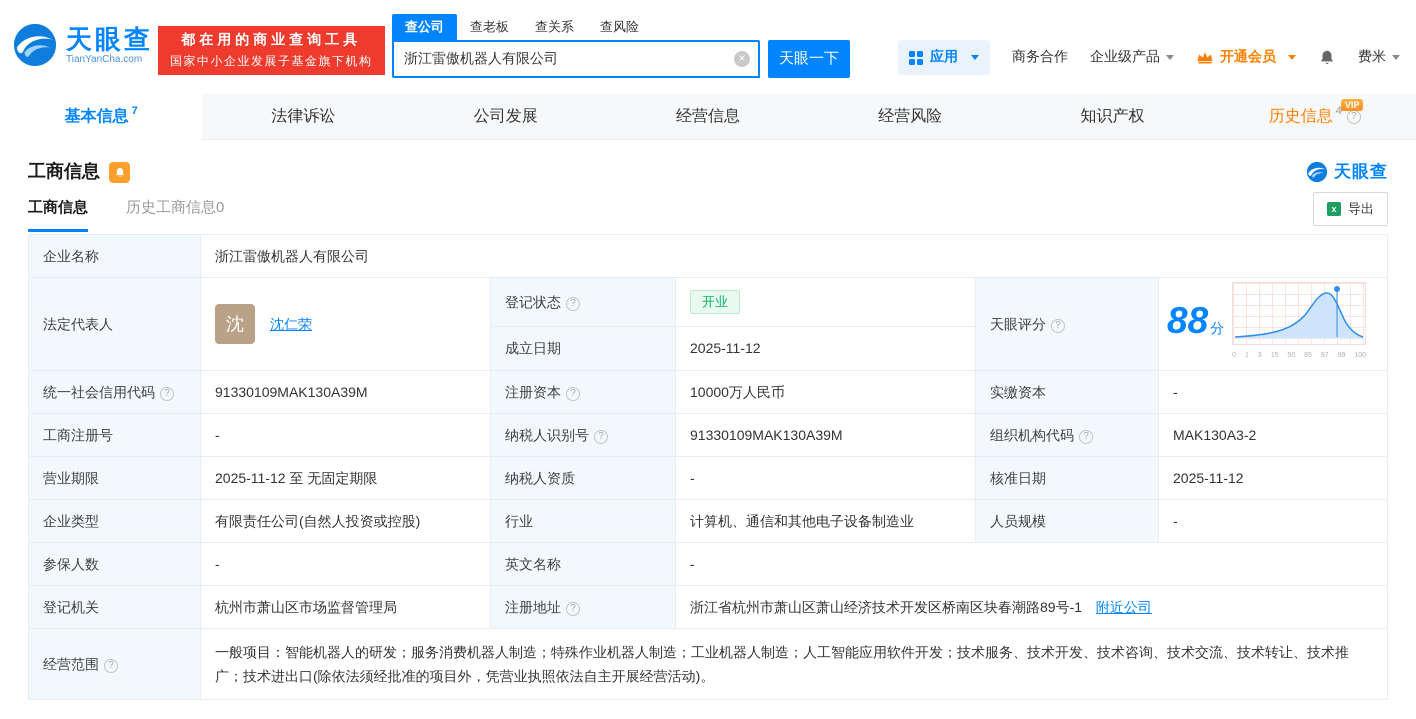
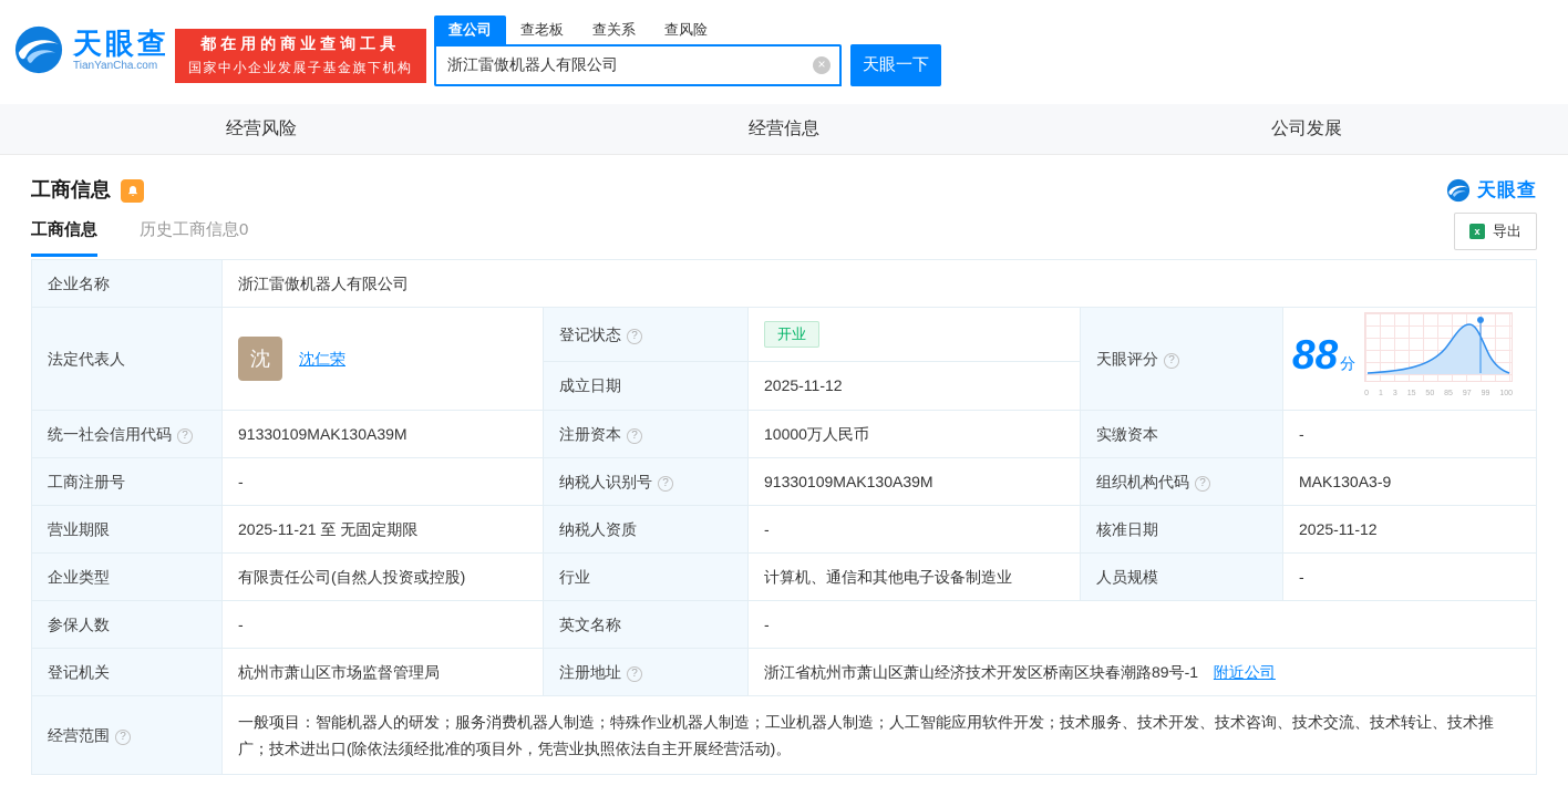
  天眼查
  TianYanCha.com
  都在用的商业查询工具
  国家中小企业发展子基金旗下机构
  查公司
  查老板
  查关系
  查风险
  浙江雷傲机器人有限公司
  天眼一下
- 应用
- 商务合作
- 企业级产品
- 开通会员
- 费米
- 基本信息
- 7
- 法律诉讼
- 公司发展
+ 经营风险
  经营信息
- 经营风险
+ 公司发展
- 知识产权
- VIP
- 历史信息
- 4
  工商信息
  天眼查
  工商信息
  历史工商信息0
  导出
  企业名称	浙江雷傲机器人有限公司
  成立日期	2025-11-12
  统一社会信用代码	91330109MAK130A39M	注册资本	10000万人民币	实缴资本	-
- 工商注册号	-	纳税人识别号	91330109MAK130A39M	组织机构代码	MAK130A3-2
+ 工商注册号	-	纳税人识别号	91330109MAK130A39M	组织机构代码	MAK130A3-9
- 营业期限	2025-11-12 至 无固定期限	纳税人资质	-	核准日期	2025-11-12
+ 营业期限	2025-11-21 至 无固定期限	纳税人资质	-	核准日期	2025-11-12
  企业类型	有限责任公司(自然人投资或控股)	行业	计算机、通信和其他电子设备制造业	人员规模	-
  参保人数	-	英文名称	-
  登记机关	杭州市萧山区市场监督管理局	注册地址	浙江省杭州市萧山区萧山经济技术开发区桥南区块春潮路89号-1 附近公司
  经营范围	一般项目：智能机器人的研发；服务消费机器人制造；特殊作业机器人制造；工业机器人制造；人工智能应用软件开发；技术服务、技术开发、技术咨询、技术交流、技术转让、技术推广；技术进出口(除依法须经批准的项目外，凭营业执照依法自主开展经营活动)。
